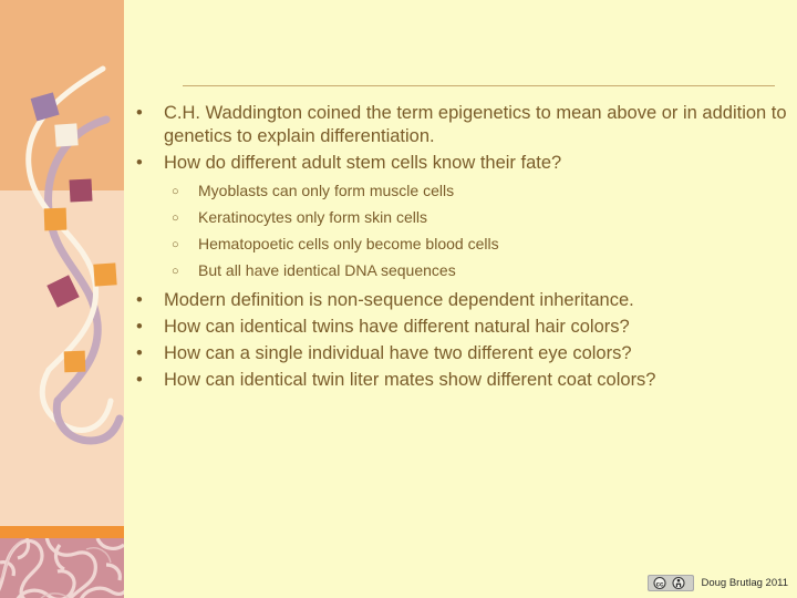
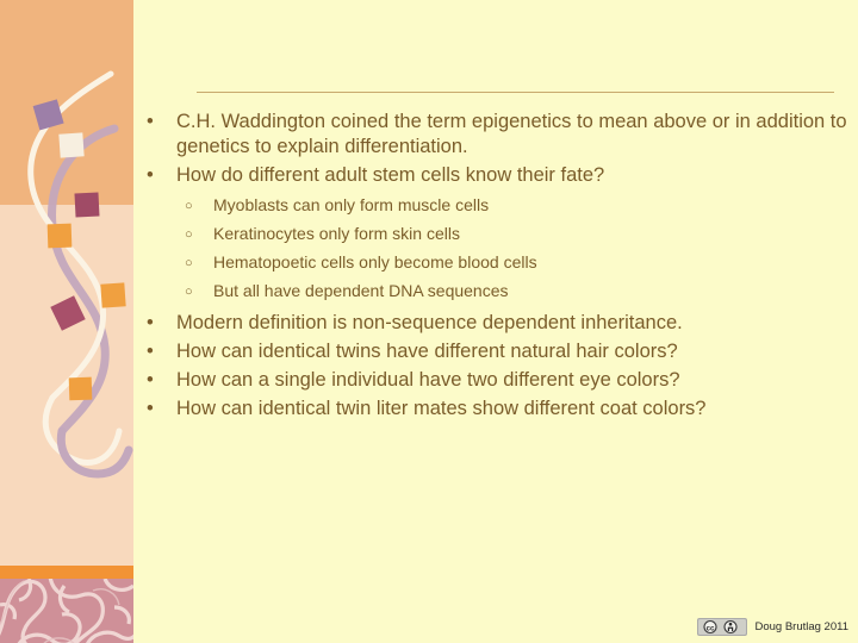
  •
  C.H. Waddington coined the term epigenetics to mean above or in addition to genetics to explain differentiation.
  •
  How do different adult stem cells know their fate?
  ○
  Myoblasts can only form muscle cells
  ○
  Keratinocytes only form skin cells
  ○
  Hematopoetic cells only become blood cells
  ○
- But all have identical DNA sequences
+ But all have dependent DNA sequences
  •
  Modern definition is non-sequence dependent inheritance.
  •
  How can identical twins have different natural hair colors?
  •
  How can a single individual have two different eye colors?
  •
  How can identical twin liter mates show different coat colors?
  Doug Brutlag 2011
